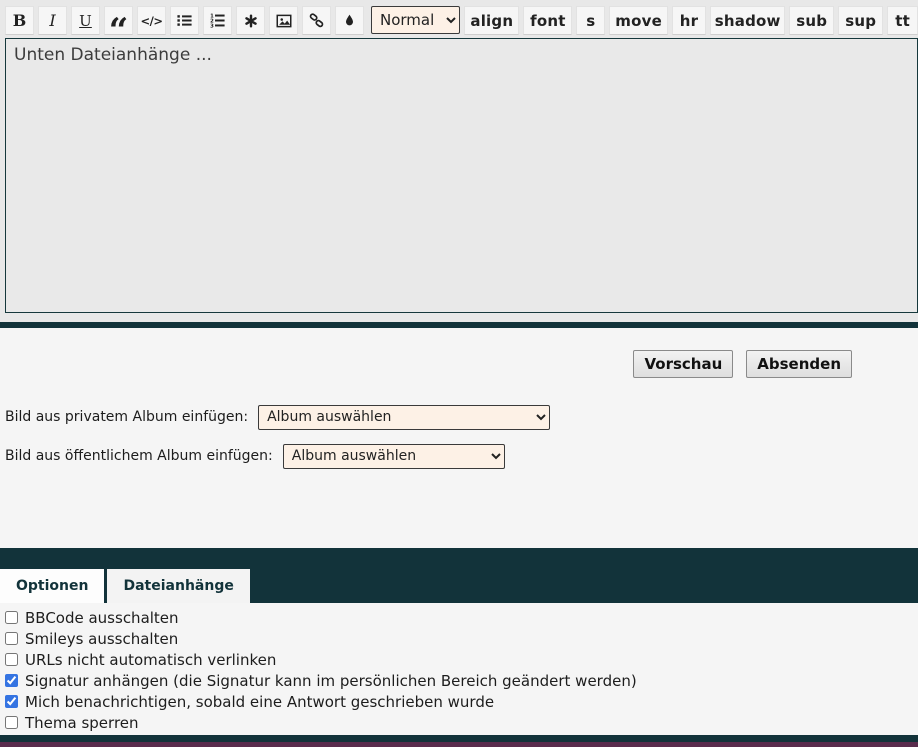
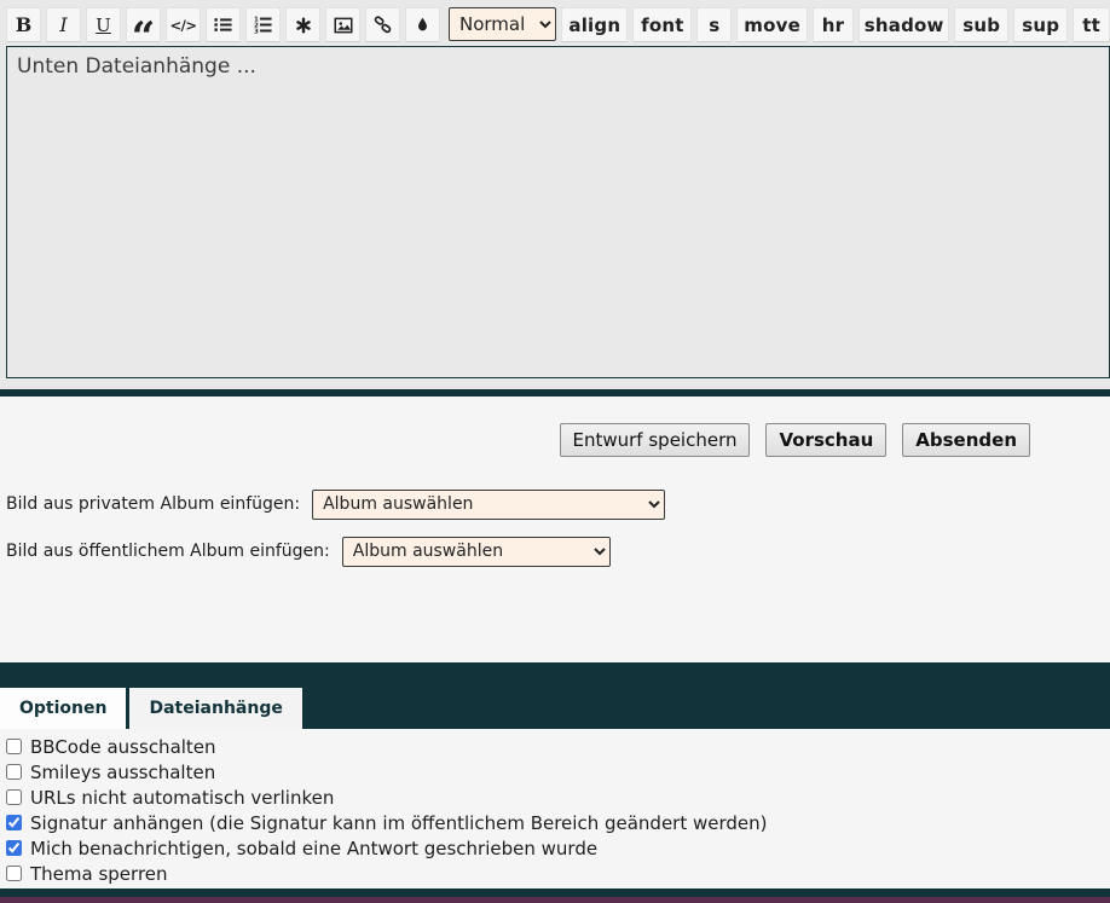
  B
  I
  U
  “
  </>
  Normal
  align
  font
  s
  move
  hr
  shadow
  sub
  sup
  tt
  Unten Dateianhänge ...
+ Entwurf speichern
  Vorschau
  Absenden
  Bild aus privatem Album einfügen:
  Album auswählen
  Bild aus öffentlichem Album einfügen:
  Album auswählen
  Optionen
  Dateianhänge
  BBCode ausschalten
  Smileys ausschalten
  URLs nicht automatisch verlinken
- Signatur anhängen (die Signatur kann im persönlichen Bereich geändert werden)
+ Signatur anhängen (die Signatur kann im öffentlichem Bereich geändert werden)
  Mich benachrichtigen, sobald eine Antwort geschrieben wurde
  Thema sperren
